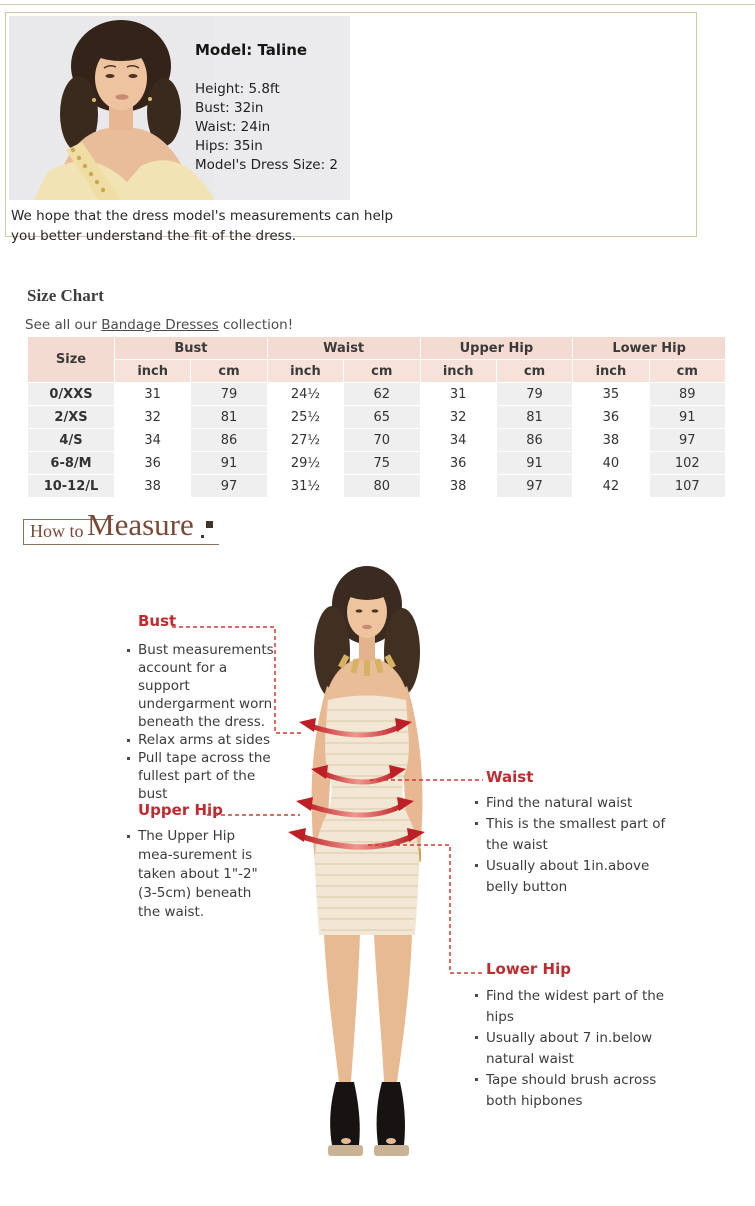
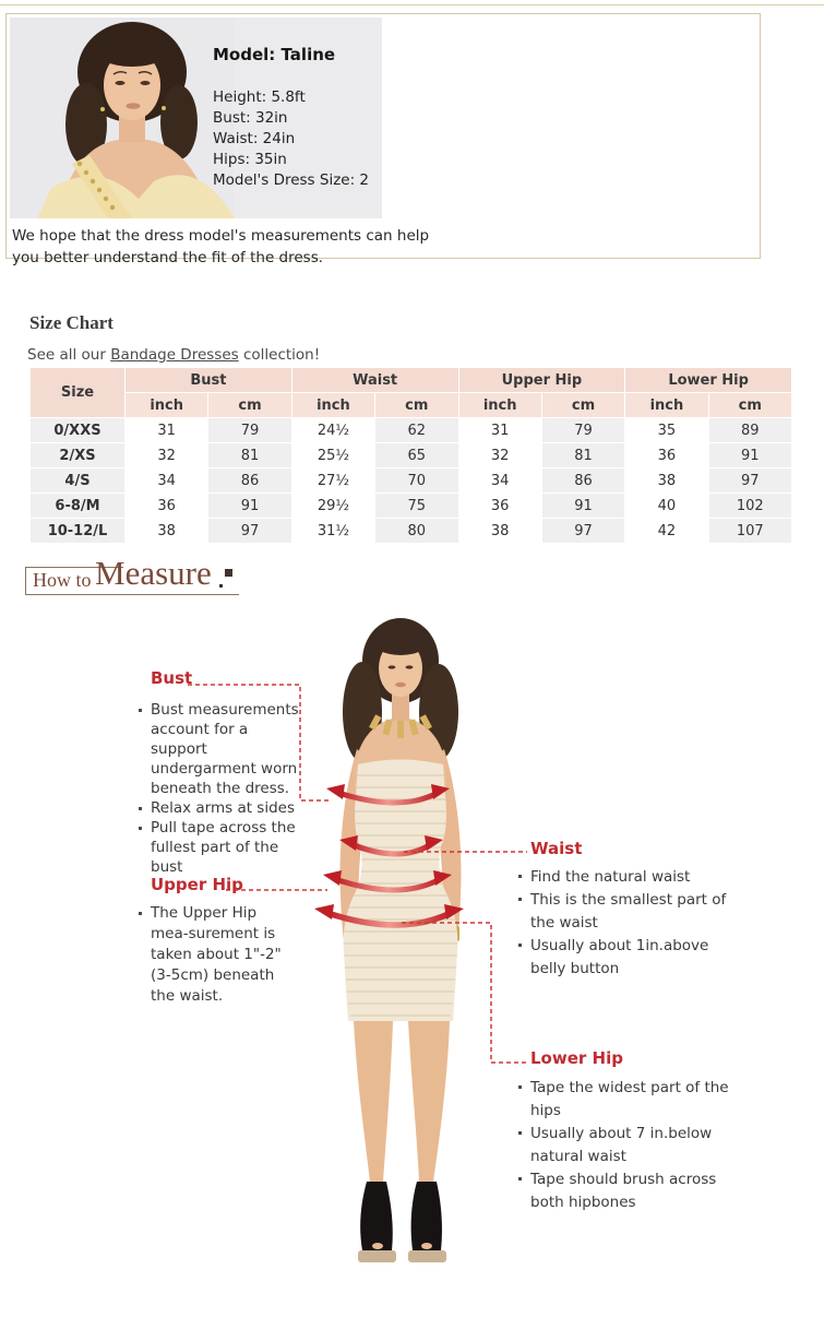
  Model: Taline
  Height: 5.8ft
  Bust: 32in
  Waist: 24in
  Hips: 35in
  Model's Dress Size: 2
  We hope that the dress model's measurements can help
  you better understand the fit of the dress.
  Size Chart
  See all our Bandage Dresses collection!
  Size	Bust	Waist	Upper Hip	Lower Hip
  inch	cm	inch	cm	inch	cm	inch	cm
  0/XXS	31	79	24½	62	31	79	35	89
  2/XS	32	81	25½	65	32	81	36	91
  4/S	34	86	27½	70	34	86	38	97
  6-8/M	36	91	29½	75	36	91	40	102
  10-12/L	38	97	31½	80	38	97	42	107
  How to
  Measure
  Bust
  Bust measurements account for a support undergarment worn beneath the dress.
  Relax arms at sides
  Pull tape across the fullest part of the bust
  Upper Hip
  The Upper Hip mea-surement is taken about 1"-2" (3-5cm) beneath the waist.
  Waist
  Find the natural waist
  This is the smallest part of the waist
  Usually about 1in.above belly button
  Lower Hip
- Find the widest part of the hips
+ Tape the widest part of the hips
  Usually about 7 in.below natural waist
  Tape should brush across both hipbones
